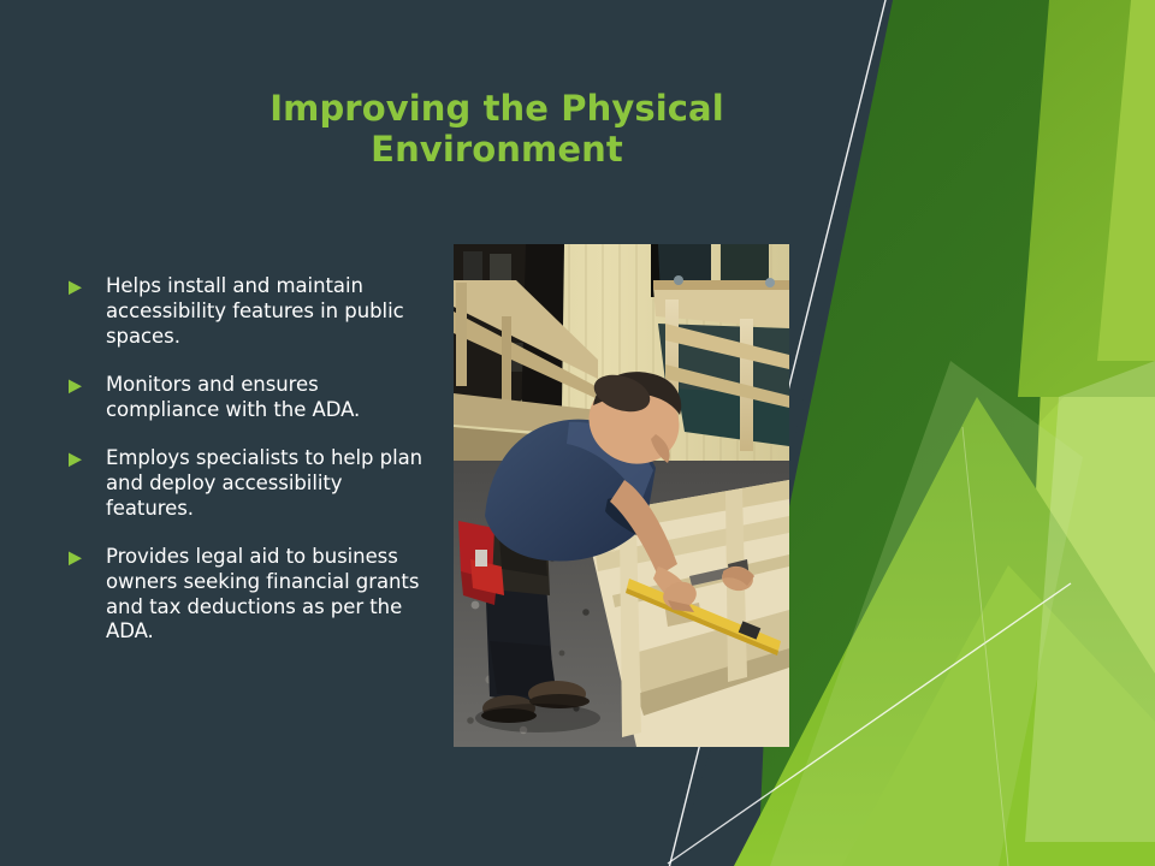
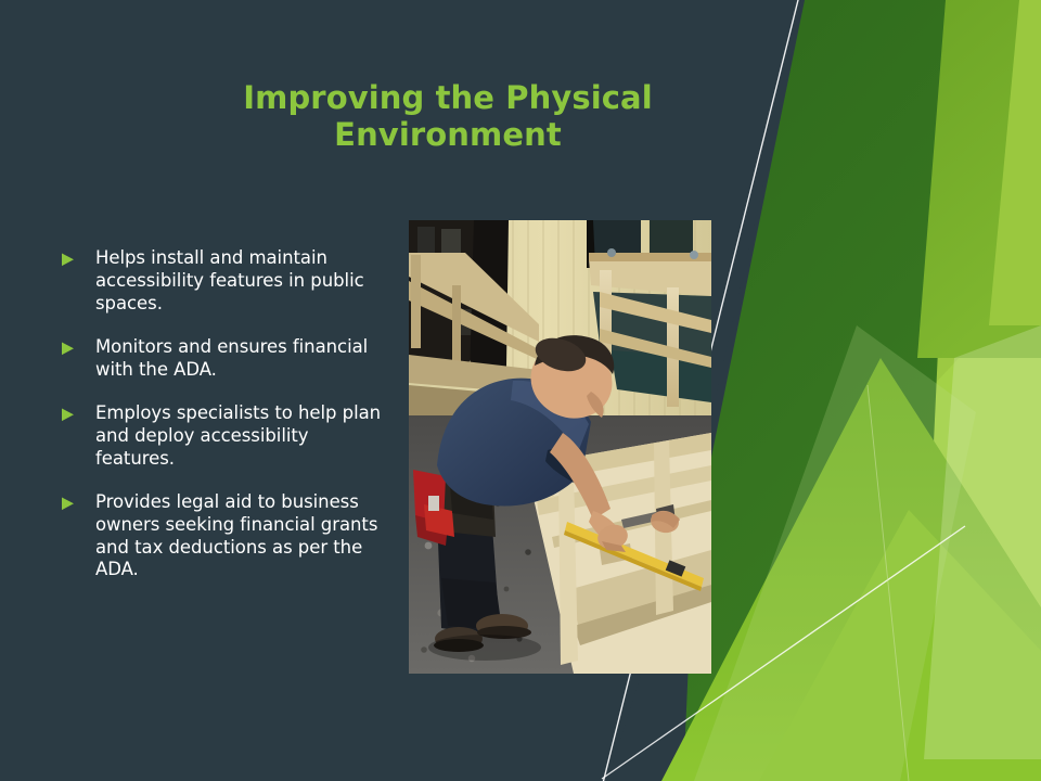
  Improving the Physical Environment
  Helps install and maintain accessibility features in public spaces.
- Monitors and ensures compliance with the ADA.
+ Monitors and ensures financial with the ADA.
  Employs specialists to help plan and deploy accessibility features.
  Provides legal aid to business owners seeking financial grants and tax deductions as per the ADA.
